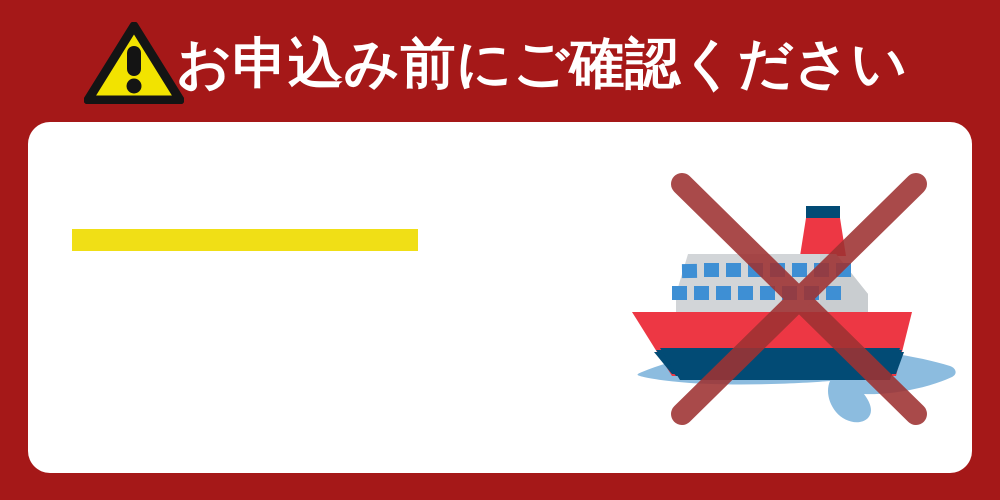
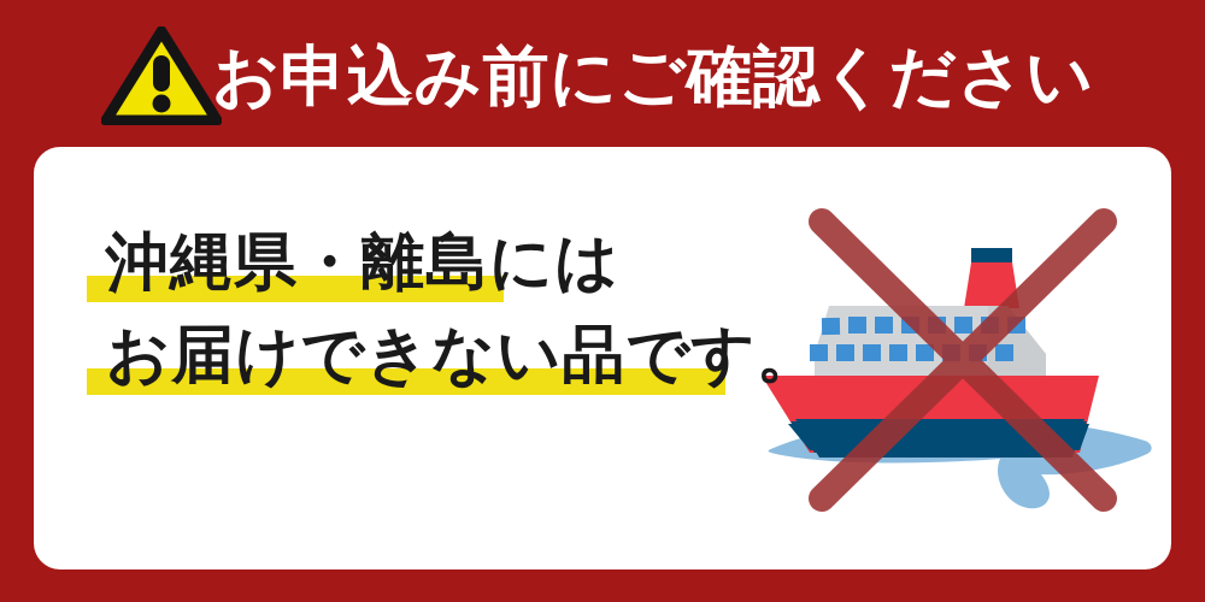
  お申込み前にご確認ください
+ 沖縄県・離島には
+ お届けできない品です。
